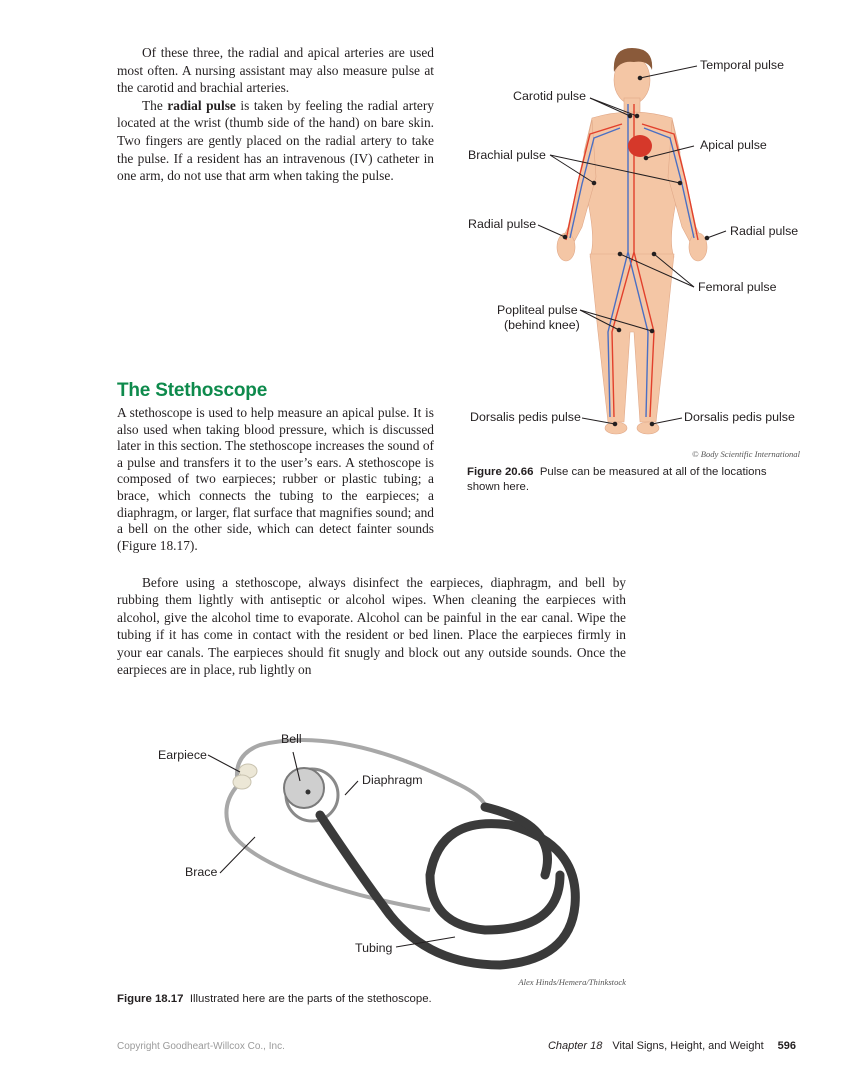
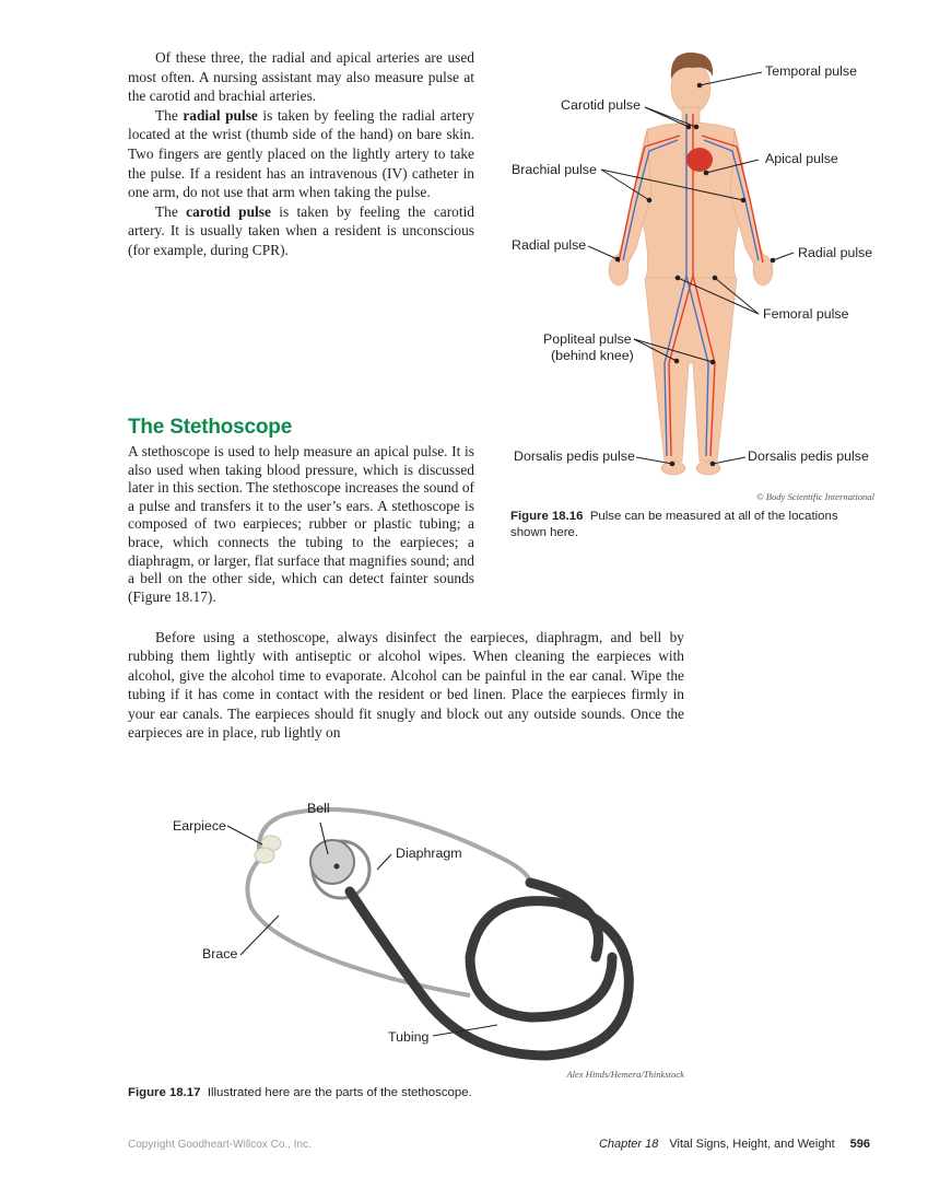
  Of these three, the radial and apical arteries are used most often. A nursing assistant may also measure pulse at the carotid and brachial arteries.
- The radial pulse is taken by feeling the radial artery located at the wrist (thumb side of the hand) on bare skin. Two fingers are gently placed on the radial artery to take the pulse. If a resident has an intravenous (IV) catheter in one arm, do not use that arm when taking the pulse.
+ The radial pulse is taken by feeling the radial artery located at the wrist (thumb side of the hand) on bare skin. Two fingers are gently placed on the lightly artery to take the pulse. If a resident has an intravenous (IV) catheter in one arm, do not use that arm when taking the pulse.
+ The carotid pulse is taken by feeling the carotid artery. It is usually taken when a resident is unconscious (for example, during CPR).
  The Stethoscope
  A stethoscope is used to help measure an apical pulse. It is also used when taking blood pressure, which is discussed later in this section. The stethoscope increases the sound of a pulse and transfers it to the user’s ears. A stethoscope is composed of two earpieces; rubber or plastic tubing; a brace, which connects the tubing to the earpieces; a diaphragm, or larger, flat surface that magnifies sound; and a bell on the other side, which can detect fainter sounds (Figure 18.17).
  Before using a stethoscope, always disinfect the earpieces, diaphragm, and bell by rubbing them lightly with antiseptic or alcohol wipes. When cleaning the earpieces with alcohol, give the alcohol time to evaporate. Alcohol can be painful in the ear canal. Wipe the tubing if it has come in contact with the resident or bed linen. Place the earpieces firmly in your ear canals. The earpieces should fit snugly and block out any outside sounds. Once the earpieces are in place, rub lightly on
  Temporal pulse
  Carotid pulse
  Apical pulse
  Brachial pulse
  Radial pulse
  Radial pulse
  Femoral pulse
  Popliteal pulse
  (behind knee)
  Dorsalis pedis pulse
  Dorsalis pedis pulse
  © Body Scientific International
- Figure 20.66 Pulse can be measured at all of the locations shown here.
+ Figure 18.16 Pulse can be measured at all of the locations shown here.
  Earpiece
  Bell
  Diaphragm
  Brace
  Tubing
  Alex Hinds/Hemera/Thinkstock
  Figure 18.17 Illustrated here are the parts of the stethoscope.
  Copyright Goodheart-Willcox Co., Inc.
  Chapter 18 Vital Signs, Height, and Weight 596
